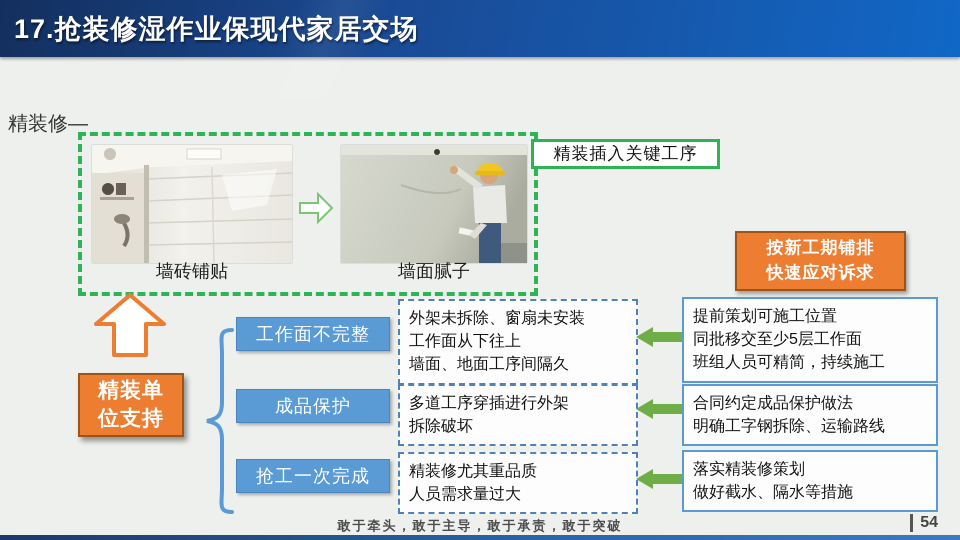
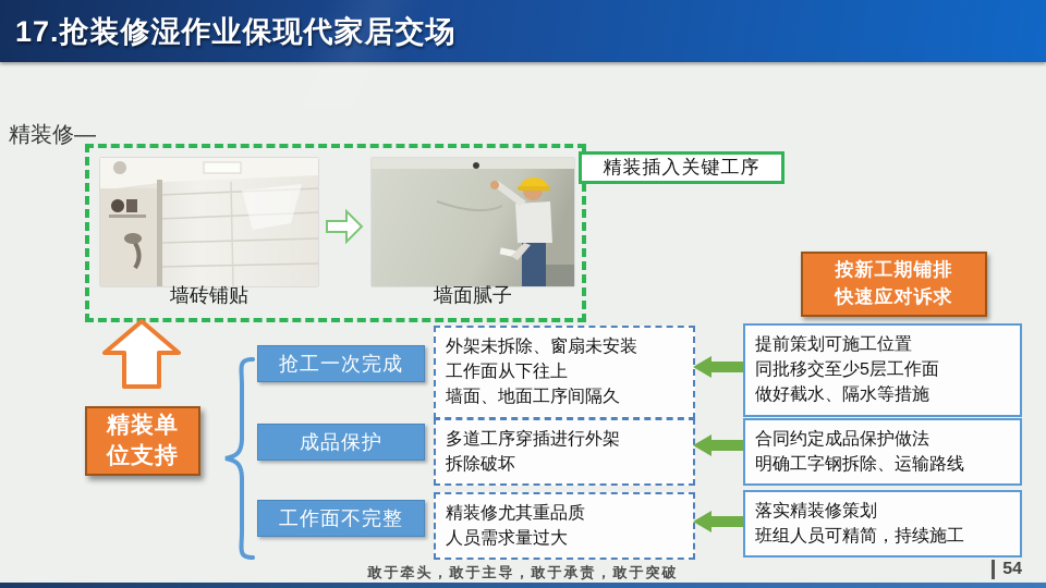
  精装修—
  墙砖铺贴
  墙面腻子
  精装插入关键工序
  按新工期铺排
  快速应对诉求
  精装单
  位支持
- 工作面不完整
+ 抢工一次完成
  外架未拆除、窗扇未安装
  工作面从下往上
  墙面、地面工序间隔久
  提前策划可施工位置
  同批移交至少5层工作面
- 班组人员可精简，持续施工
+ 做好截水、隔水等措施
  成品保护
  多道工序穿插进行外架
  拆除破坏
  合同约定成品保护做法
  明确工字钢拆除、运输路线
- 抢工一次完成
+ 工作面不完整
  精装修尤其重品质
  人员需求量过大
  落实精装修策划
- 做好截水、隔水等措施
+ 班组人员可精简，持续施工
  敢于牵头，敢于主导，敢于承责，敢于突破
  54
